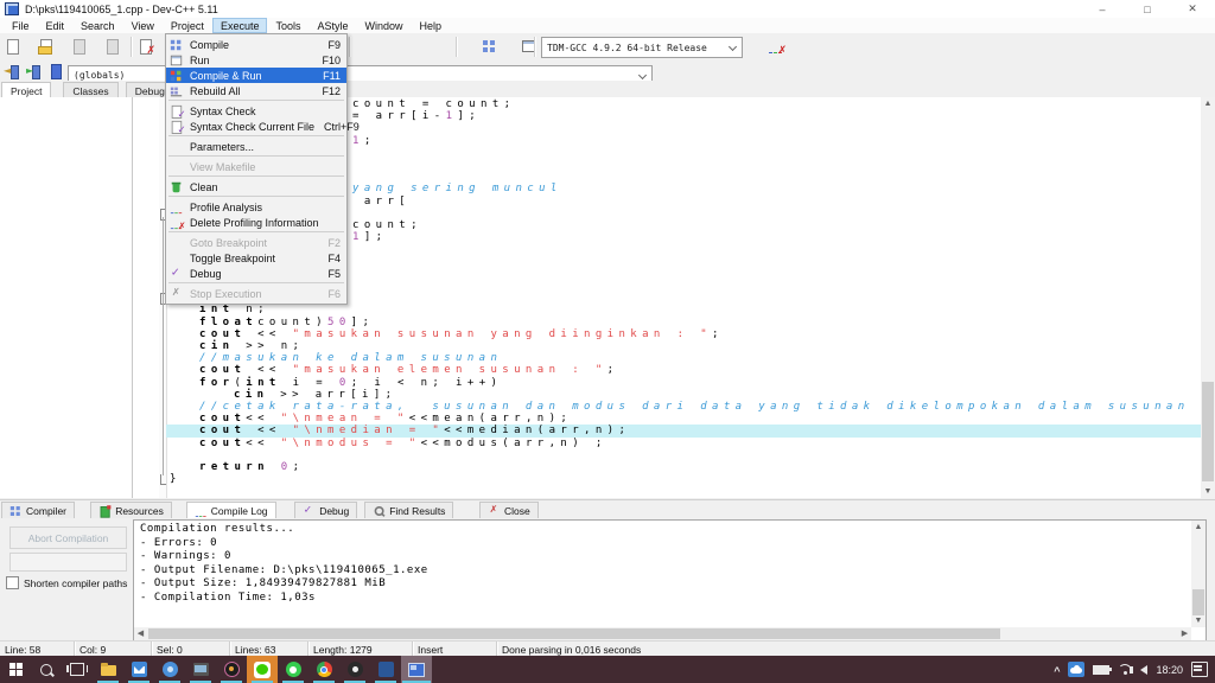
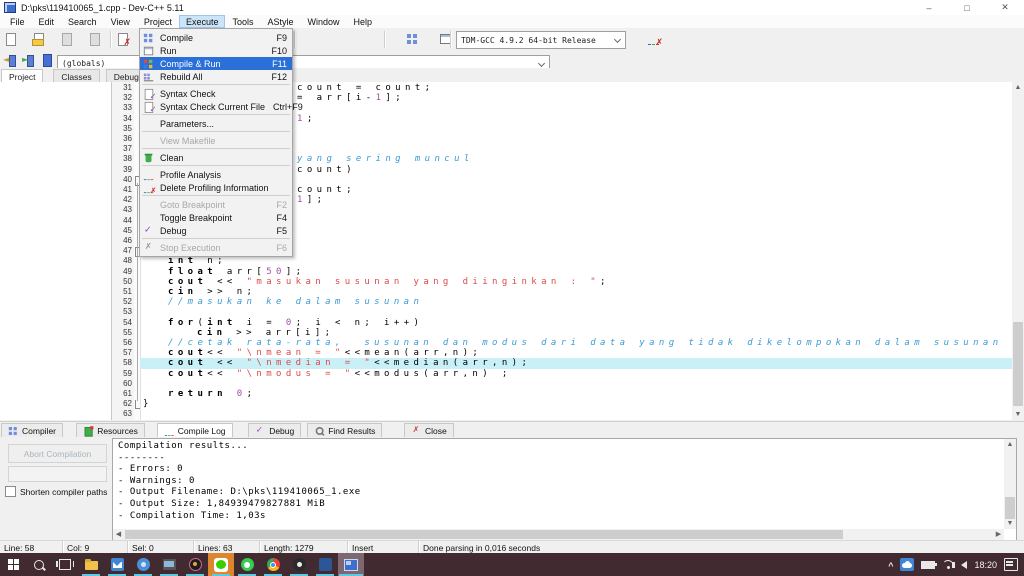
  D:\pks\119410065_1.cpp - Dev-C++ 5.11
  –
  □
  ✕
  File
  Edit
  Search
  View
  Project
  Execute
  Tools
  AStyle
  Window
  Help
  TDM-GCC 4.9.2 64-bit Release
  (globals)
  Project
  Classes
  Debug
+ 31
+ 32
+ 33
+ 34
+ 35
+ 36
+ 37
+ 38
+ 39
+ 40
+ 41
+ 42
+ 43
+ 44
+ 45
+ 46
+ 47
+ 48
+ 49
+ 50
+ 51
+ 52
+ 53
+ 54
+ 55
+ 56
+ 57
+ 58
+ 59
+ 60
+ 61
+ 62
+ 63
  count = count;
  = arr[i-1];
  1;
  yang sering muncul
- arr[
+ count)
  count;
  1];
  int n;
- floatcount)50];
+ float arr[50];
  cout << "masukan susunan yang diinginkan : ";
  cin >> n;
  //masukan ke dalam susunan
- cout << "masukan elemen susunan : ";
  for(int i = 0; i < n; i++)
  cin >> arr[i];
  //cetak rata-rata, susunan dan modus dari data yang tidak dikelompokan dalam susunan
  cout<< "\nmean = "<<mean(arr,n);
  cout << "\nmedian = "<<median(arr,n);
  cout<< "\nmodus = "<<modus(arr,n) ;
  return 0;
  }
  Compile
  F9
  Run
  F10
  Compile & Run
  F11
  Rebuild All
  F12
  Syntax Check
  Syntax Check Current File
  Ctrl+F9
  Parameters...
  View Makefile
  Clean
  Profile Analysis
  Delete Profiling Information
  Goto Breakpoint
  F2
  Toggle Breakpoint
  F4
  Debug
  F5
  Stop Execution
  F6
  Compiler
  Resources
  Compile Log
  Debug
  Find Results
  Close
  Abort Compilation
  Shorten compiler paths
  Compilation results...
+ --------
  - Errors: 0
  - Warnings: 0
  - Output Filename: D:\pks\119410065_1.exe
  - Output Size: 1,84939479827881 MiB
  - Compilation Time: 1,03s
  Line: 58
  Col: 9
  Sel: 0
  Lines: 63
  Length: 1279
  Insert
  Done parsing in 0,016 seconds
  ^
  18:20
